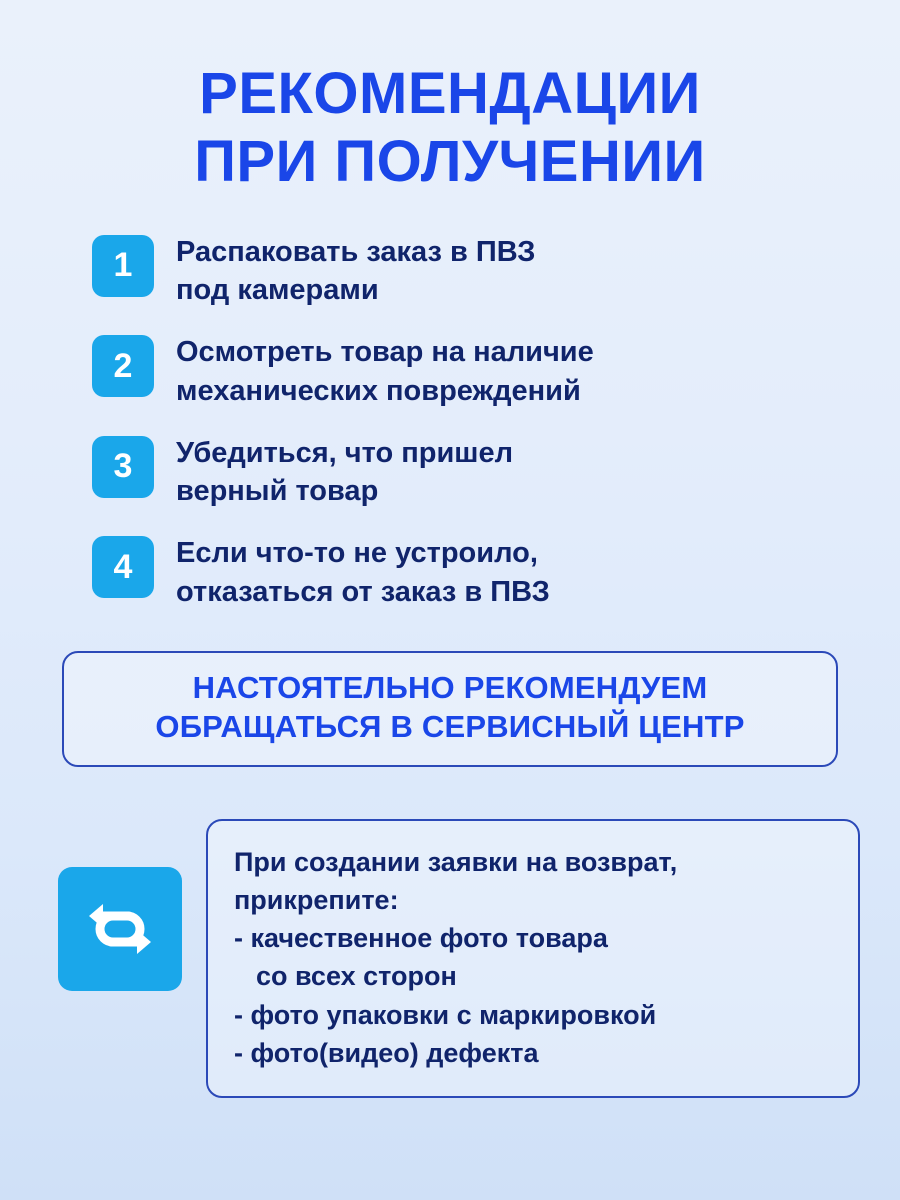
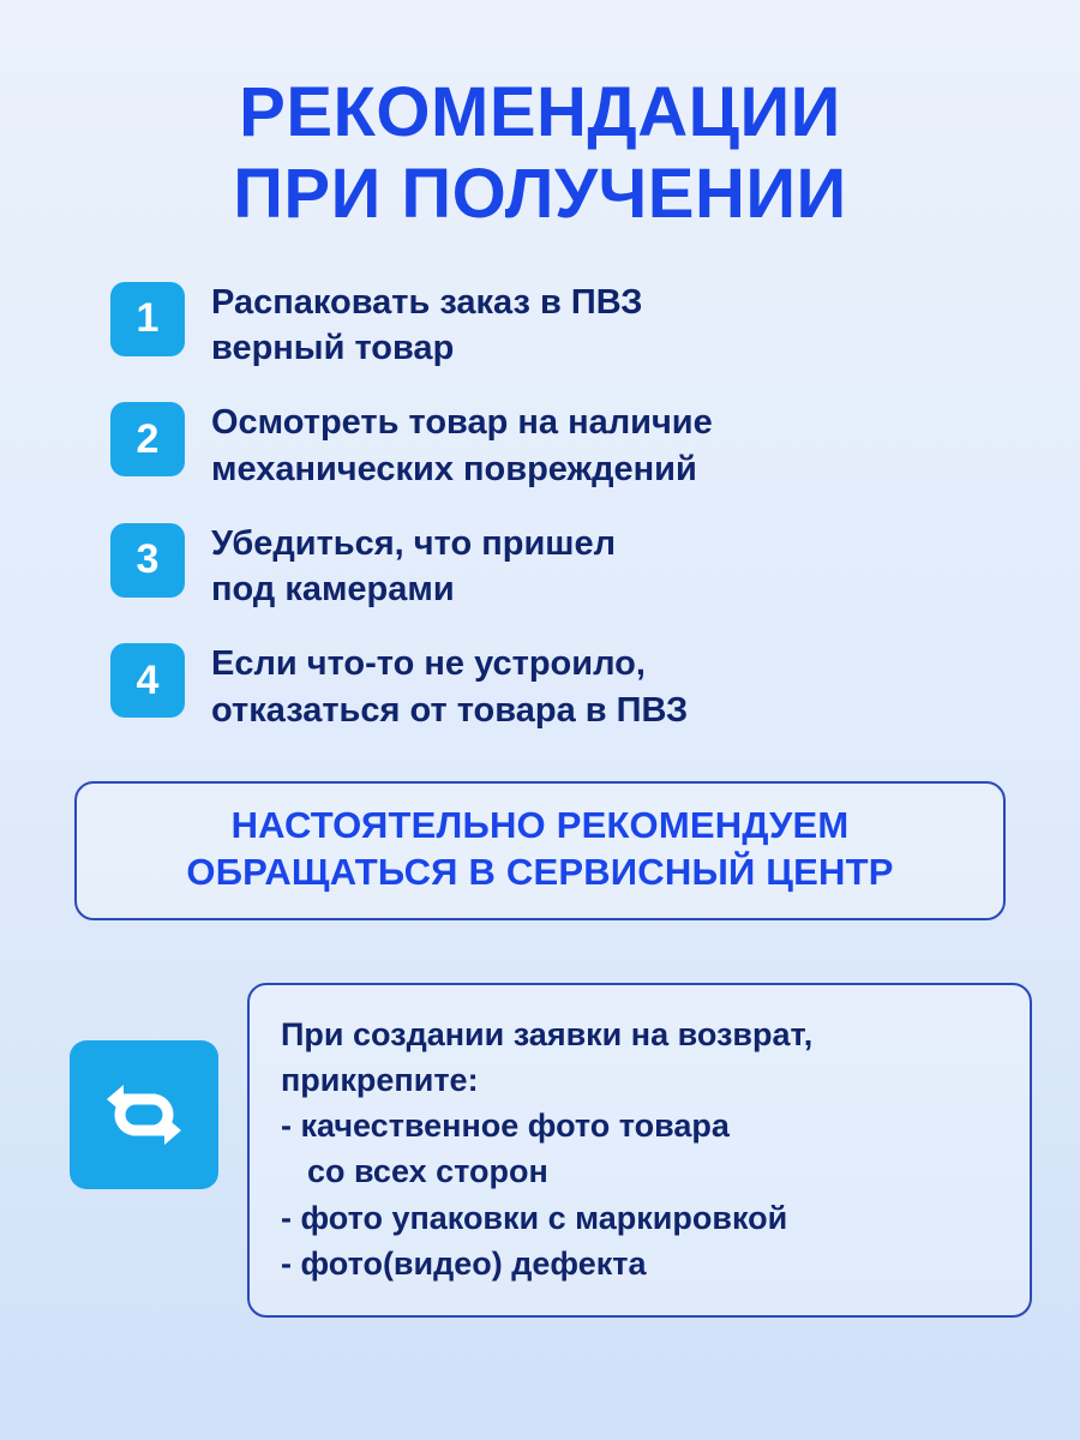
  РЕКОМЕНДАЦИИ
  ПРИ ПОЛУЧЕНИИ
  1
  Распаковать заказ в ПВЗ
- под камерами
+ верный товар
  2
  Осмотреть товар на наличие
  механических повреждений
  3
  Убедиться, что пришел
- верный товар
+ под камерами
  4
  Если что-то не устроило,
- отказаться от заказ в ПВЗ
+ отказаться от товара в ПВЗ
  НАСТОЯТЕЛЬНО РЕКОМЕНДУЕМ
  ОБРАЩАТЬСЯ В СЕРВИСНЫЙ ЦЕНТР
  При создании заявки на возврат,
  прикрепите:
  - качественное фото товара
  со всех сторон
  - фото упаковки с маркировкой
  - фото(видео) дефекта
